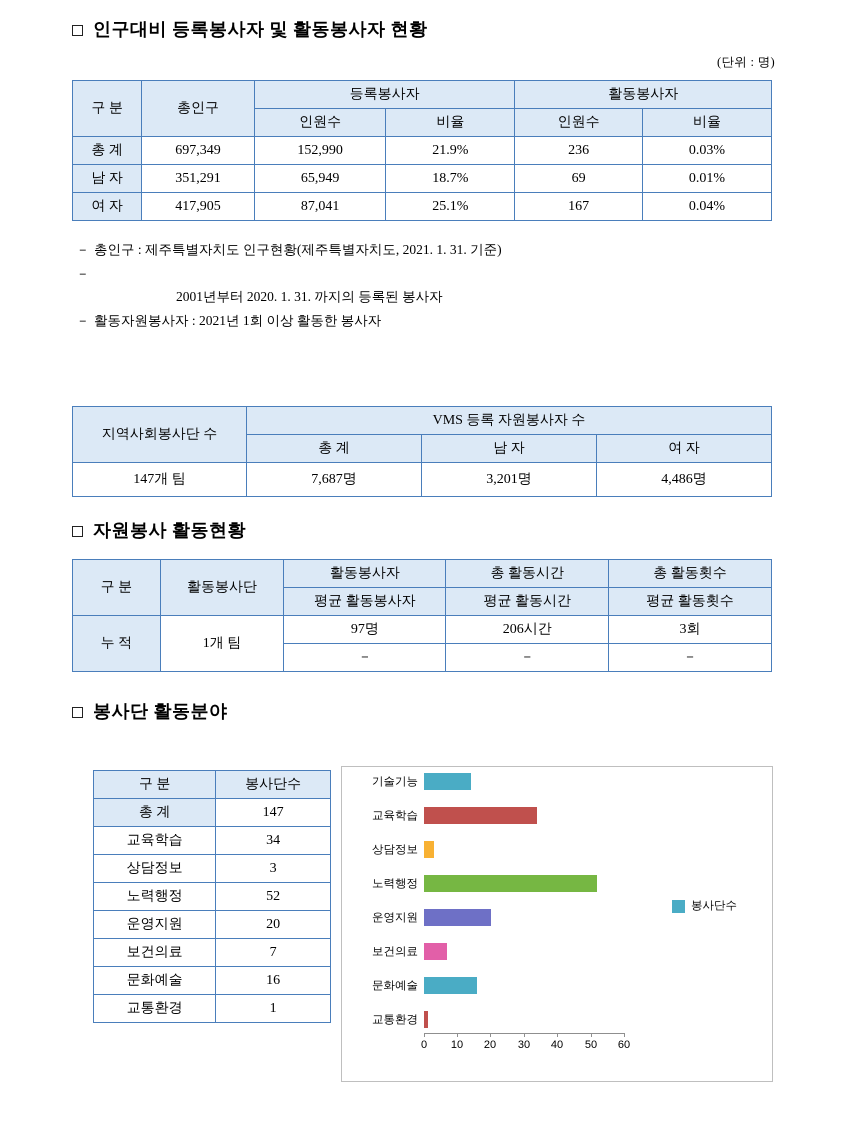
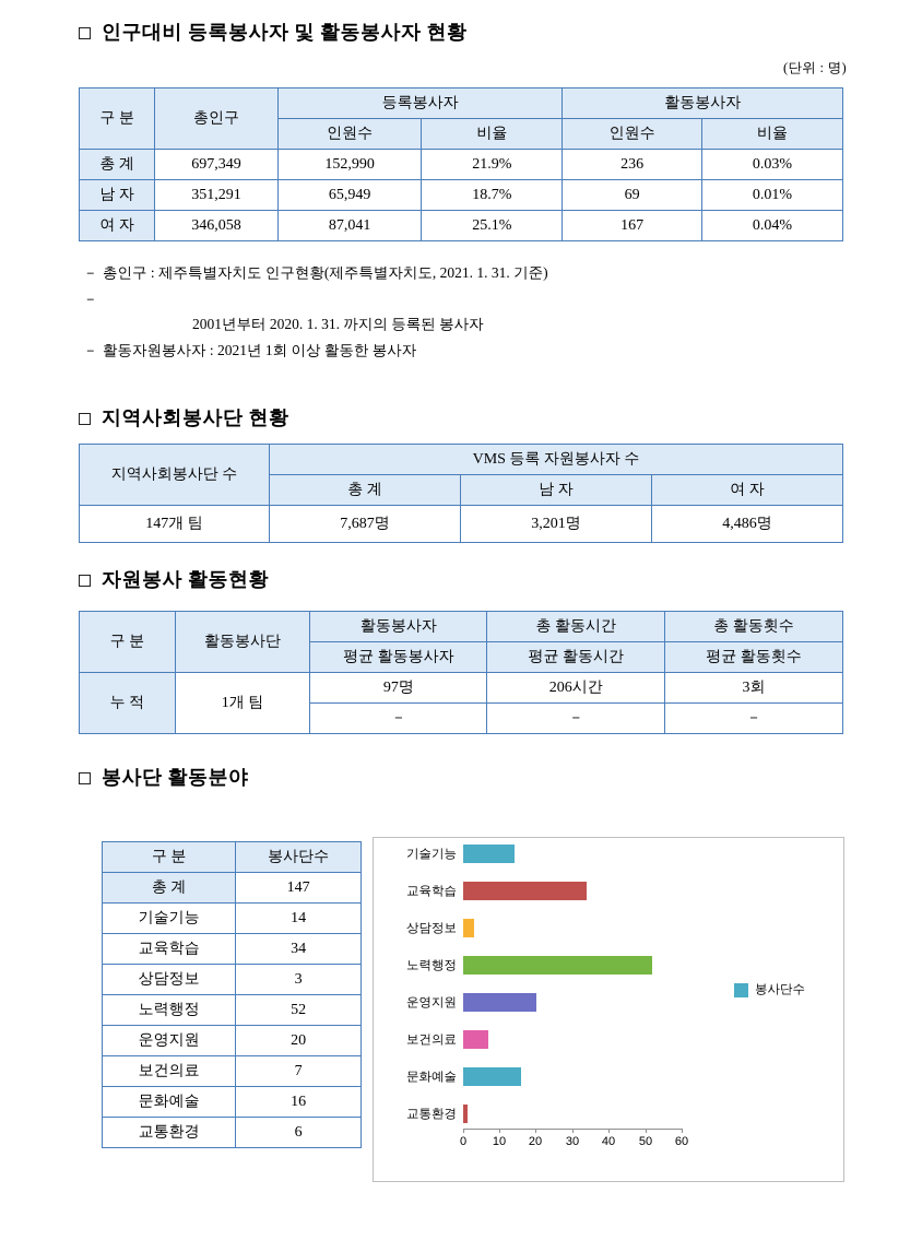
  인구대비 등록봉사자 및 활동봉사자 현황
  (단위 : 명)
  구 분	총인구	등록봉사자	활동봉사자
  인원수	비율	인원수	비율
  총 계	697,349	152,990	21.9%	236	0.03%
  남 자	351,291	65,949	18.7%	69	0.01%
- 여 자	417,905	87,041	25.1%	167	0.04%
+ 여 자	346,058	87,041	25.1%	167	0.04%
  －
  총인구 : 제주특별자치도 인구현황(제주특별자치도, 2021. 1. 31. 기준)
  －
  2001년부터 2020. 1. 31. 까지의 등록된 봉사자
  －
  활동자원봉사자 : 2021년 1회 이상 활동한 봉사자
+ 지역사회봉사단 현황
  지역사회봉사단 수	VMS 등록 자원봉사자 수
  총 계	남 자	여 자
  147개 팀	7,687명	3,201명	4,486명
  자원봉사 활동현황
  구 분	활동봉사단	활동봉사자	총 활동시간	총 활동횟수
  평균 활동봉사자	평균 활동시간	평균 활동횟수
  누 적	1개 팀	97명	206시간	3회
  －	－	－
  봉사단 활동분야
  구 분	봉사단수
  총 계	147
+ 기술기능	14
  교육학습	34
  상담정보	3
  노력행정	52
  운영지원	20
  보건의료	7
  문화예술	16
- 교통환경	1
+ 교통환경	6
  기술기능
  교육학습
  상담정보
  노력행정
  운영지원
  보건의료
  문화예술
  교통환경
  0
  10
  20
  30
  40
  50
  60
  봉사단수
